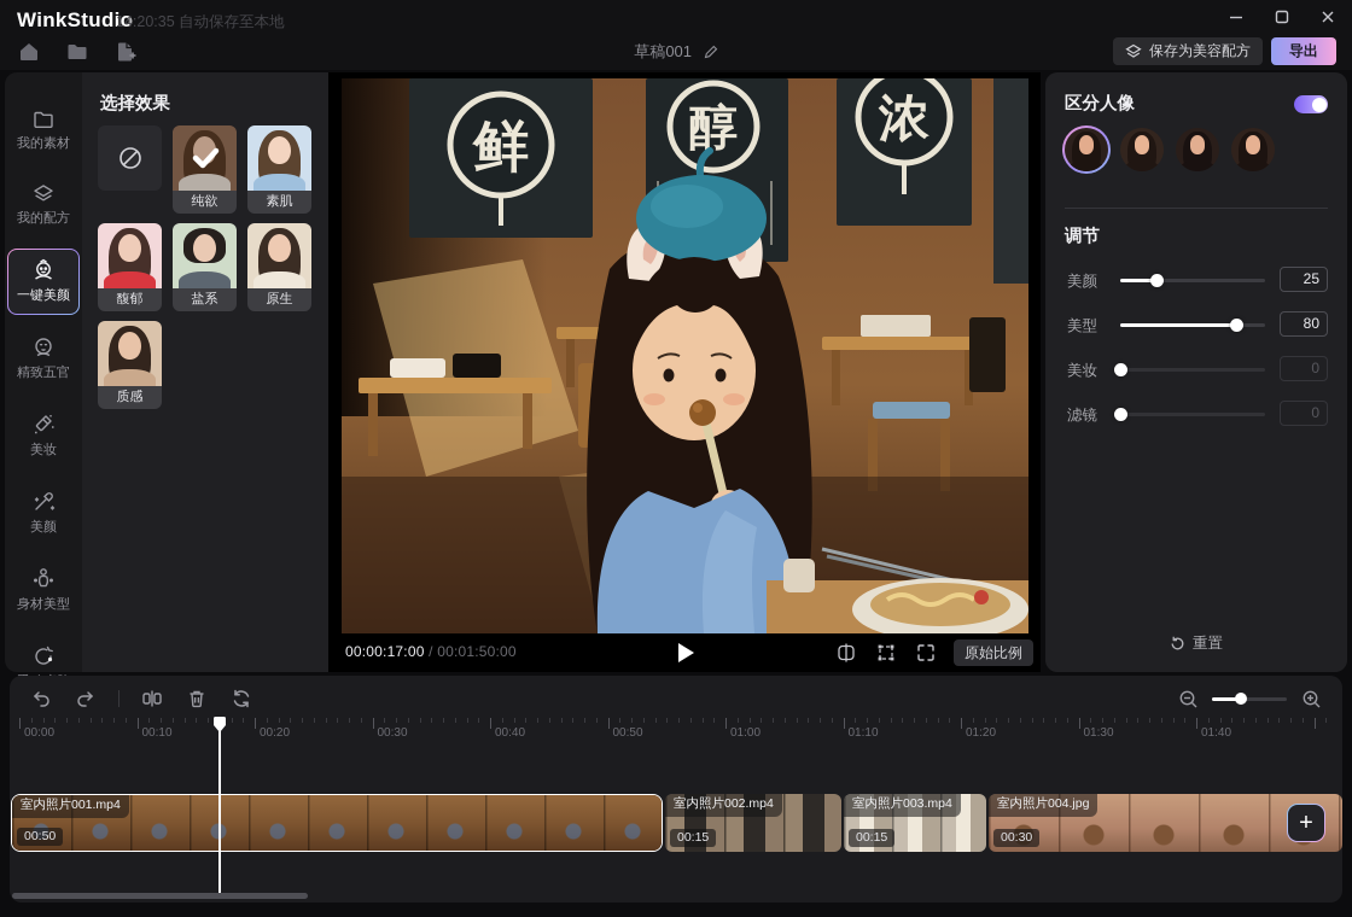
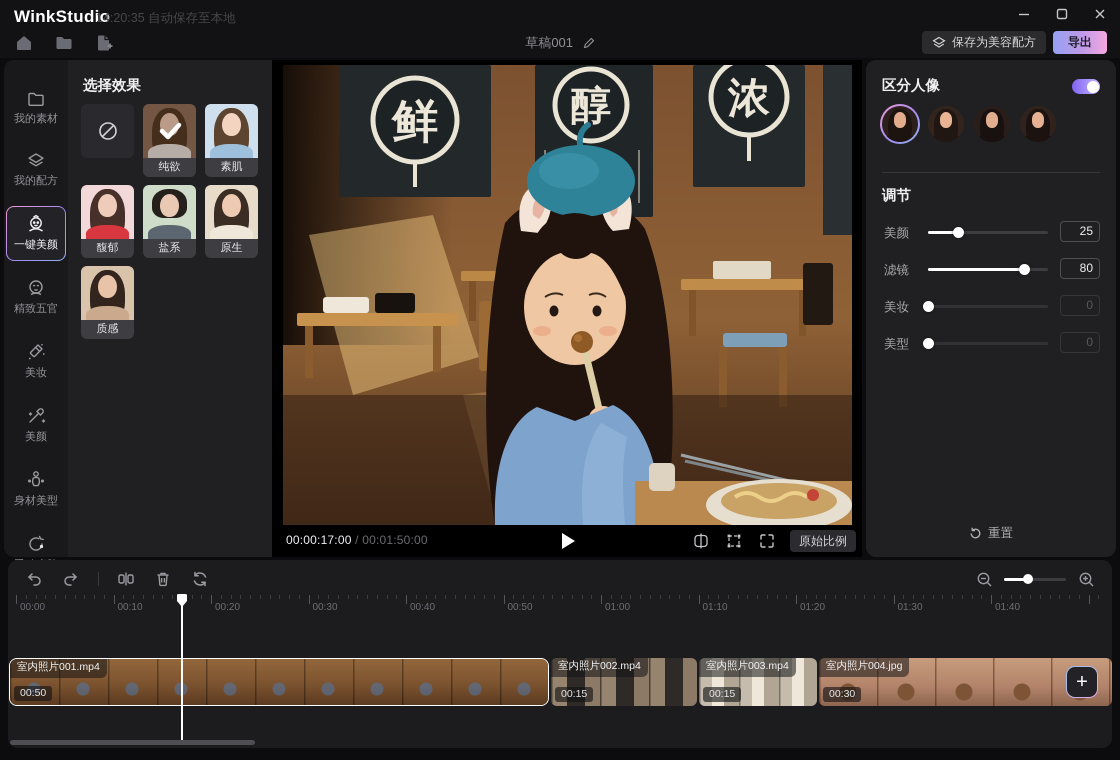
  WinkStudio
  14:20:35 自动保存至本地
  草稿001
  保存为美容配方
  导出
  我的素材
  我的配方
  一键美颜
  精致五官
  美妆
  美颜
  身材美型
  选择效果
  纯欲
  素肌
  馥郁
  盐系
  原生
  质感
  鲜
  醇
  浓
  00:00:17:00 / 00:01:50:00
  原始比例
  区分人像
  调节
  美颜
  25
- 美型
+ 滤镜
  80
  美妆
  0
- 滤镜
+ 美型
  0
  重置
  00:00
  00:10
  00:20
  00:30
  00:40
  00:50
  01:00
  01:10
  01:20
  01:30
  01:40
  室内照片001.mp4
  00:50
  室内照片002.mp4
  00:15
  室内照片003.mp4
  00:15
  室内照片004.jpg
  00:30
  +
